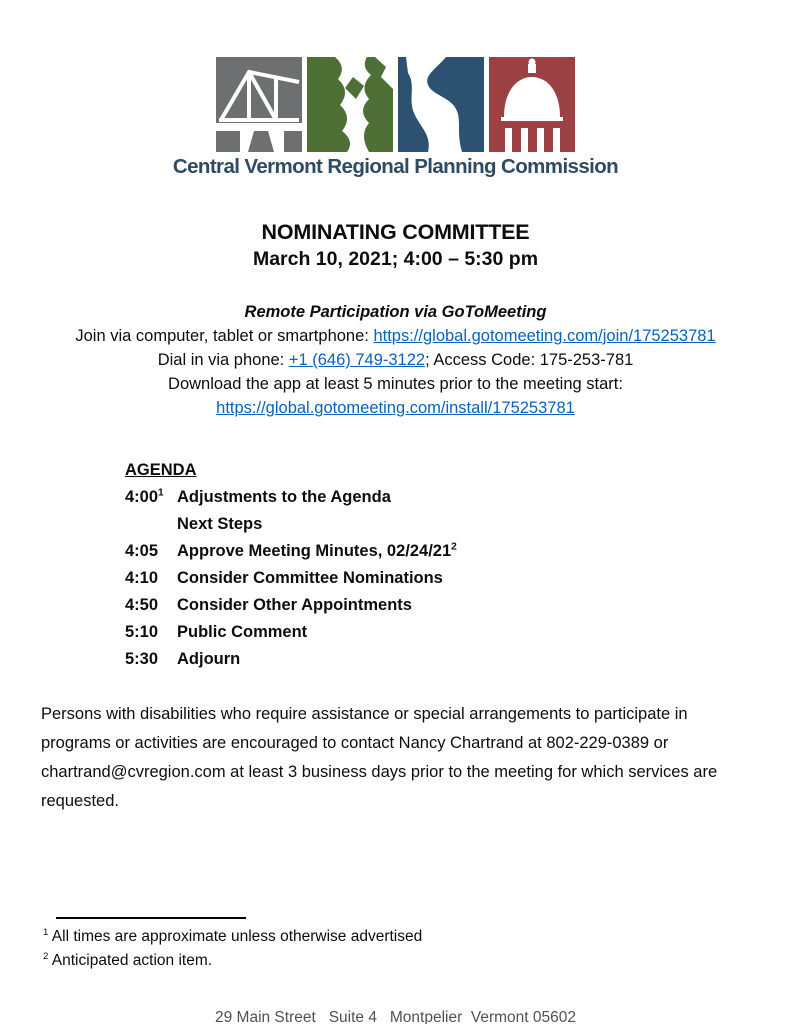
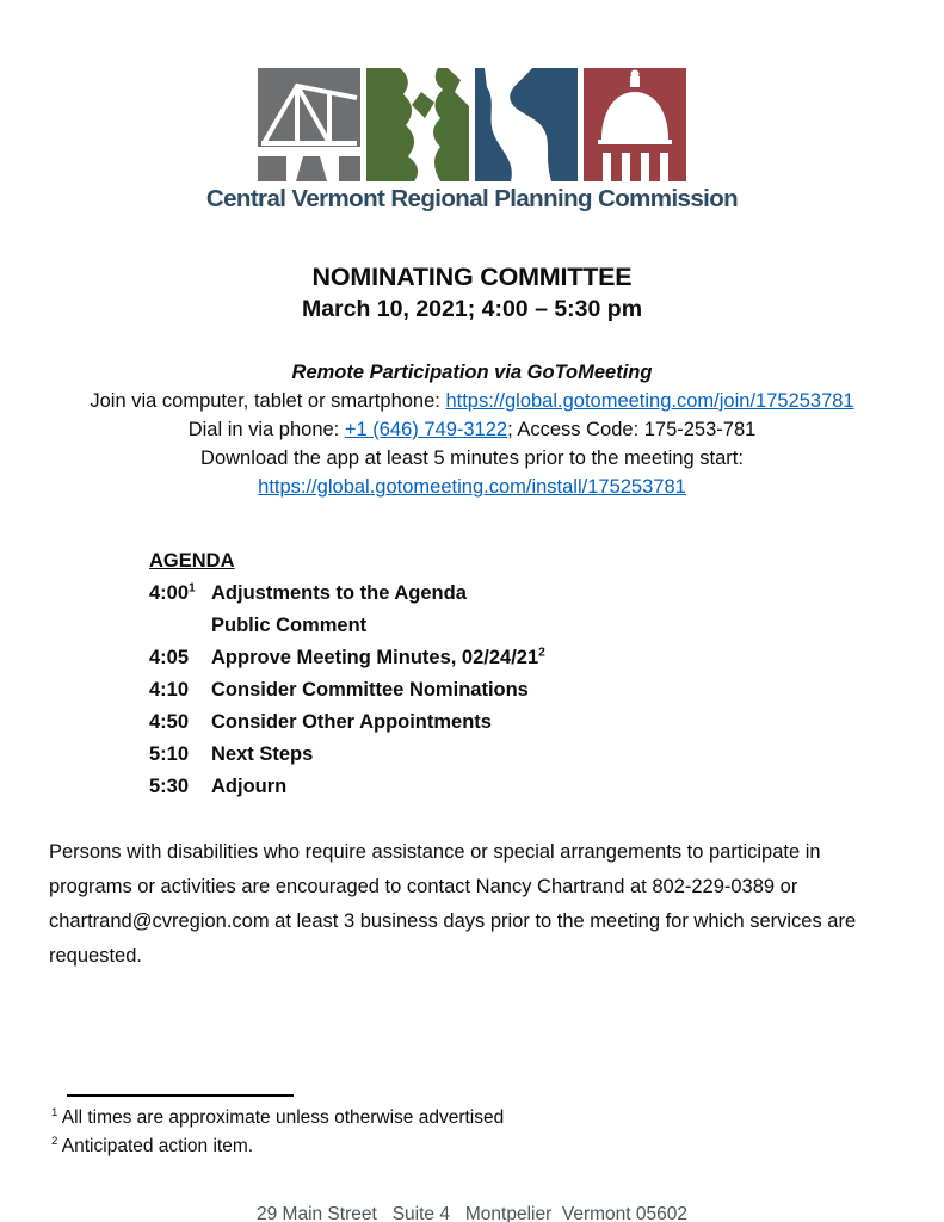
  Central Vermont Regional Planning Commission
  NOMINATING COMMITTEE
  March 10, 2021; 4:00 – 5:30 pm
  Remote Participation via GoToMeeting
  Join via computer, tablet or smartphone: https://global.gotomeeting.com/join/175253781
  Dial in via phone: +1 (646) 749-3122; Access Code: 175-253-781
  Download the app at least 5 minutes prior to the meeting start:
  https://global.gotomeeting.com/install/175253781
  AGENDA
  4:001
  Adjustments to the Agenda
- Next Steps
+ Public Comment
  4:05
  Approve Meeting Minutes, 02/24/212
  4:10
  Consider Committee Nominations
  4:50
  Consider Other Appointments
  5:10
- Public Comment
+ Next Steps
  5:30
  Adjourn
  Persons with disabilities who require assistance or special arrangements to participate in programs or activities are encouraged to contact Nancy Chartrand at 802-229-0389 or chartrand@cvregion.com at least 3 business days prior to the meeting for which services are requested.
  1 All times are approximate unless otherwise advertised
  2 Anticipated action item.
  29 Main Street Suite 4 Montpelier Vermont 05602
